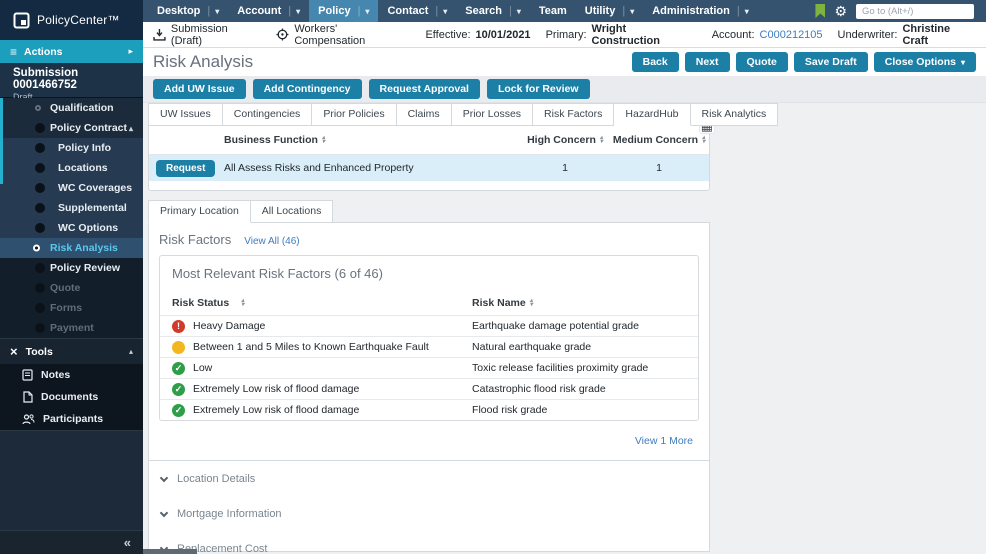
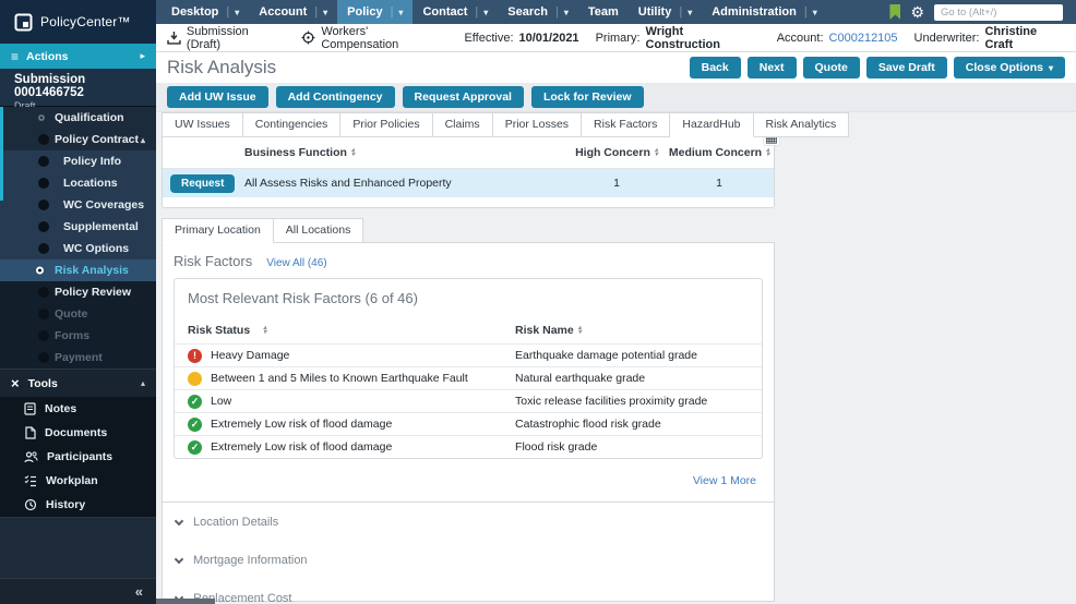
  Desktop
  |
  ▾
  Account
  |
  ▾
  Policy
  |
  ▾
  Contact
  |
  ▾
  Search
  |
  ▾
  Team
  Utility
  |
  ▾
  Administration
  |
  ▾
  ⚙
  Go to (Alt+/)
  PolicyCenter™
  ≡
  Actions
  ▸
  Submission 0001466752
  Draft
  Qualification
  Policy Contract
  ▴
  Policy Info
  Locations
  WC Coverages
  Supplemental
  WC Options
  Risk Analysis
  Policy Review
  Quote
  Forms
  Payment
  ×
  Tools
  ▴
  Notes
  Documents
  Participants
+ Workplan
+ History
  «
  Submission (Draft)
  Workers' Compensation
  Effective:
  10/01/2021
  Primary:
  Wright Construction
  Account:
  C000212105
  Underwriter:
  Christine Craft
  Risk Analysis
  Back
  Next
  Quote
  Save Draft
  Close Options ▾
  Add UW Issue
  Add Contingency
  Request Approval
  Lock for Review
  UW Issues
  Contingencies
  Prior Policies
  Claims
  Prior Losses
  Risk Factors
  HazardHub
  Risk Analytics
  Business Function
  High Concern
  Medium Concern
  Request
  All Assess Risks and Enhanced Property
  1
  1
  Primary Location
  All Locations
  Risk Factors
  View All (46)
  Most Relevant Risk Factors (6 of 46)
  Risk Status
  Risk Name
  !
  Heavy Damage
  Earthquake damage potential grade
  Between 1 and 5 Miles to Known Earthquake Fault
  Natural earthquake grade
  ✓
  Low
  Toxic release facilities proximity grade
  ✓
  Extremely Low risk of flood damage
  Catastrophic flood risk grade
  ✓
  Extremely Low risk of flood damage
  Flood risk grade
  View 1 More
  Location Details
  Mortgage Information
  lacement Cost
